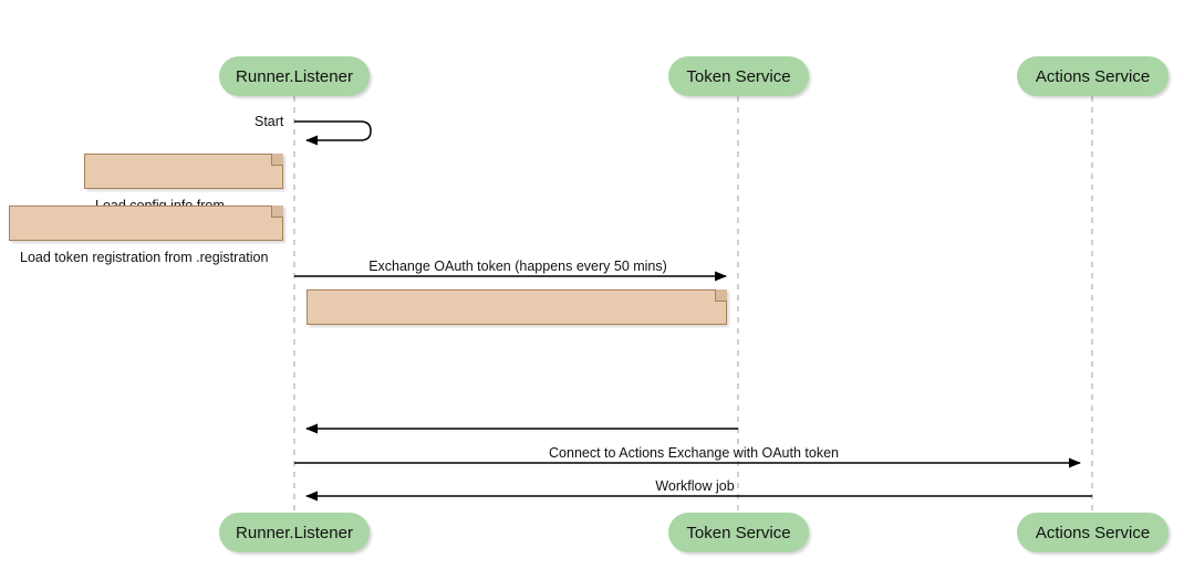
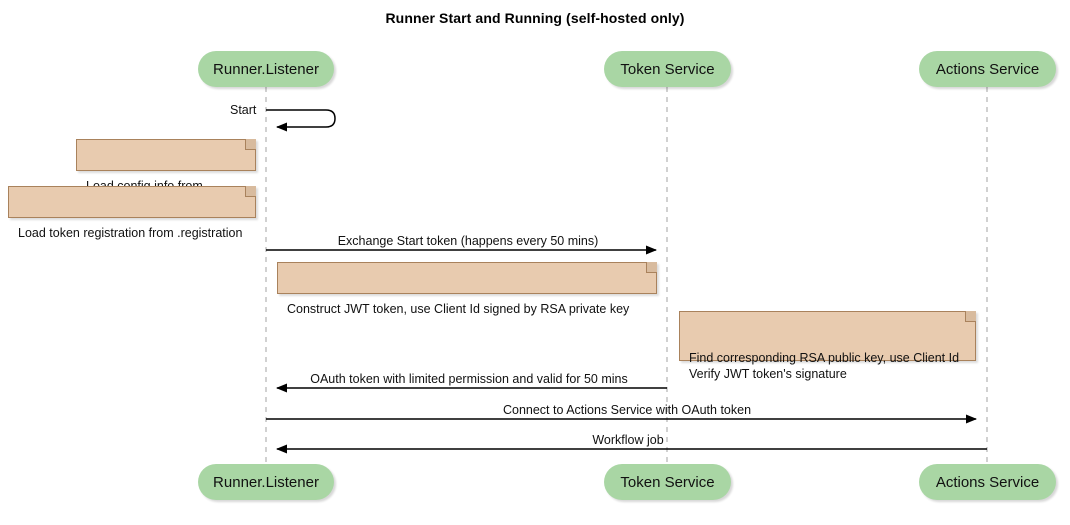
+ Runner Start and Running (self-hosted only)
  Runner.Listener
  Token Service
  Actions Service
  Runner.Listener
  Token Service
  Actions Service
  Start
- Exchange OAuth token (happens every 50 mins)
+ Exchange Start token (happens every 50 mins)
+ OAuth token with limited permission and valid for 50 mins
- Connect to Actions Exchange with OAuth token
+ Connect to Actions Service with OAuth token
  Workflow job
  Load token registration from .registration
+ Construct JWT token, use Client Id signed by RSA private key
+ Find corresponding RSA public key, use Client Id
+ Verify JWT token's signature
